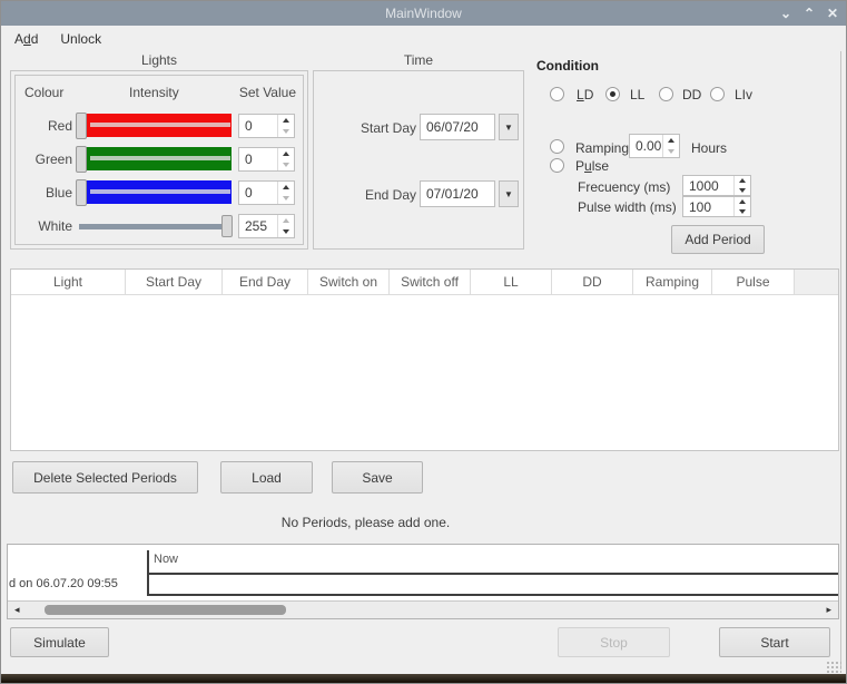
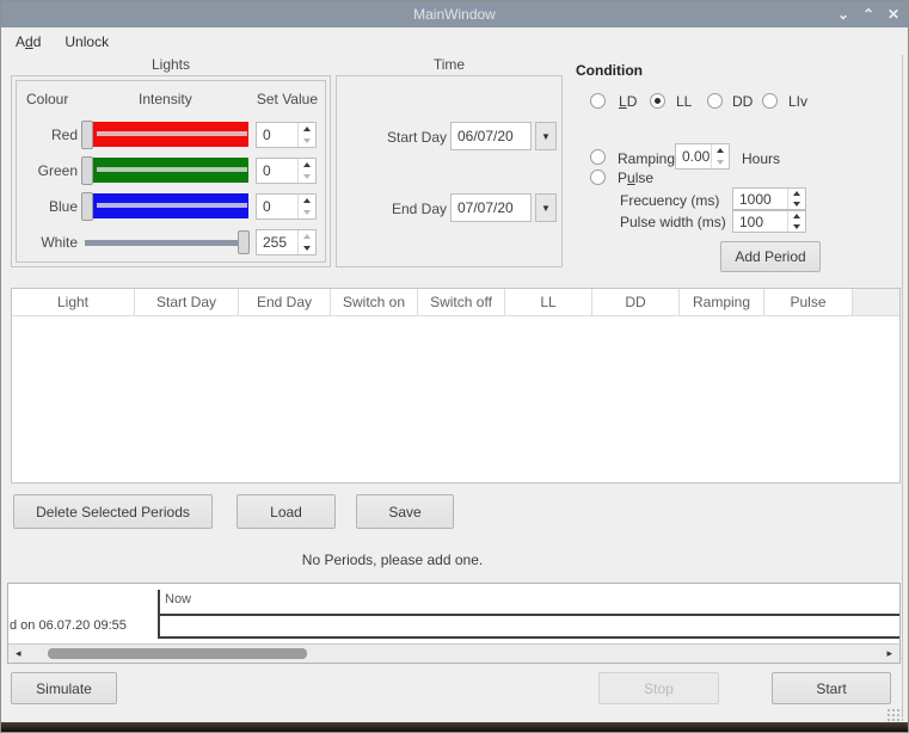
  MainWindow
  ⌄
  ⌃
  ✕
  Add
  Unlock
  Lights
  Colour
  Intensity
  Set Value
  Red
  0
  Green
  0
  Blue
  0
  White
  255
  Time
  Start Day
  06/07/20
  ▼
  End Day
- 07/01/20
+ 07/07/20
  ▼
  Condition
  LD
  LL
  DD
  LIv
  Ramping
  0.00
  Hours
  Pulse
  Frecuency (ms)
  1000
  Pulse width (ms)
  100
  Add Period
  Light
  Start Day
  End Day
  Switch on
  Switch off
  LL
  DD
  Ramping
  Pulse
  Delete Selected Periods
  Load
  Save
  No Periods, please add one.
  d on 06.07.20 09:55
  Now
  ◂
  ▸
  Simulate
  Stop
  Start
